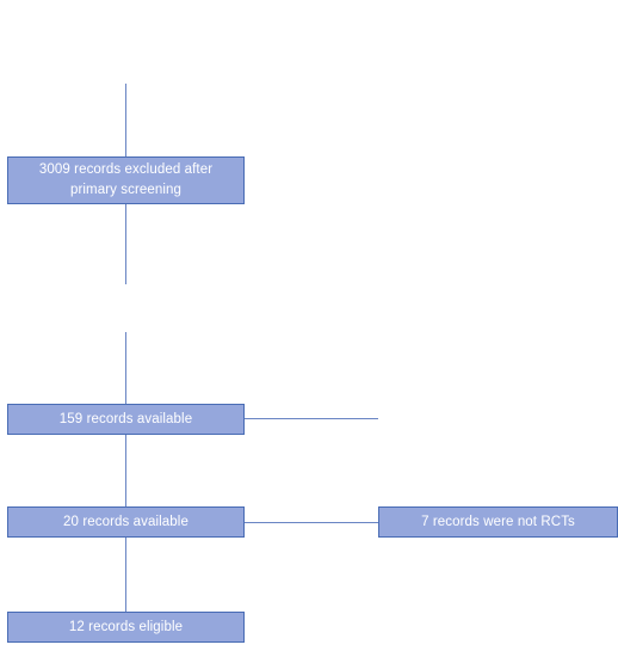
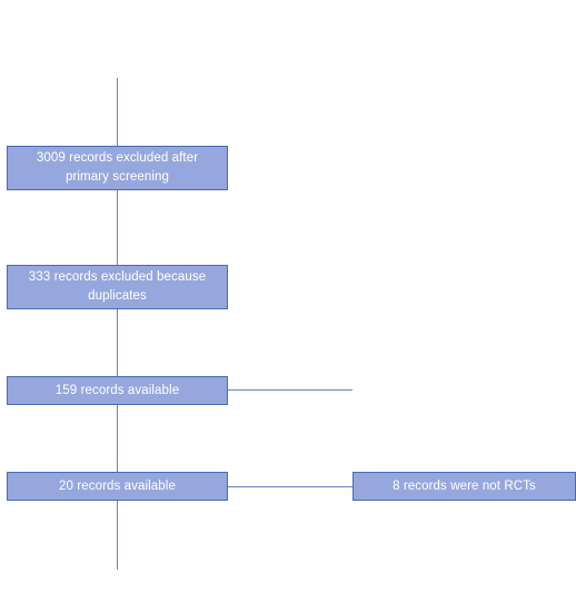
  3009 records excluded after primary screening
+ 333 records excluded because duplicates
  159 records available
  20 records available
- 7 records were not RCTs
+ 8 records were not RCTs
- 12 records eligible
